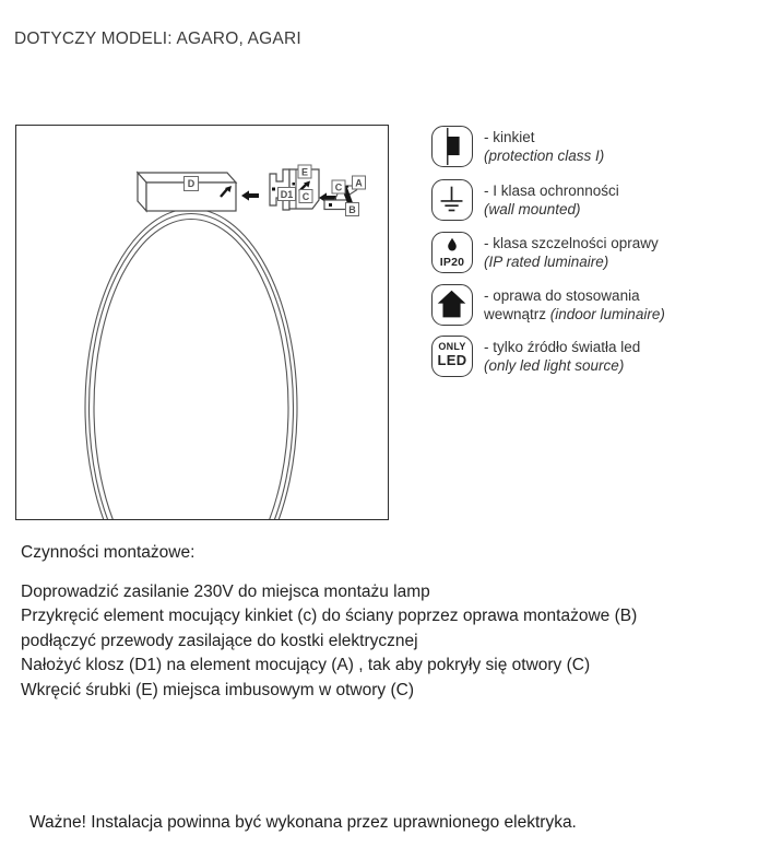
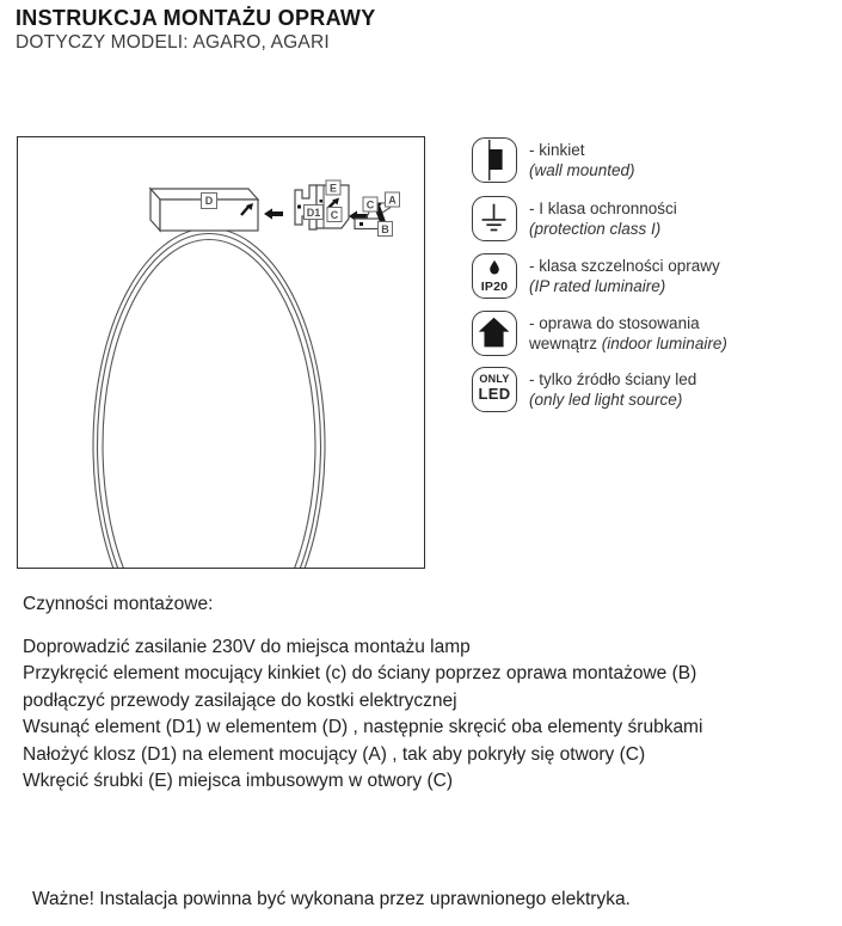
+ INSTRUKCJA MONTAŻU OPRAWY
  DOTYCZY MODELI: AGARO, AGARI
  D
  E
  D1
  C
  C
  A
  B
  - kinkiet
- (protection class I)
+ (wall mounted)
  - I klasa ochronności
- (wall mounted)
+ (protection class I)
  IP20
  - klasa szczelności oprawy
  (IP rated luminaire)
  - oprawa do stosowania
  wewnątrz (indoor luminaire)
  ONLY
  LED
- - tylko źródło światła led
+ - tylko źródło ściany led
  (only led light source)
  Czynności montażowe:
  Doprowadzić zasilanie 230V do miejsca montażu lamp
  Przykręcić element mocujący kinkiet (c) do ściany poprzez oprawa montażowe (B)
  podłączyć przewody zasilające do kostki elektrycznej
+ Wsunąć element (D1) w elementem (D) , następnie skręcić oba elementy śrubkami
  Nałożyć klosz (D1) na element mocujący (A) , tak aby pokryły się otwory (C)
  Wkręcić śrubki (E) miejsca imbusowym w otwory (C)
  Ważne! Instalacja powinna być wykonana przez uprawnionego elektryka.
